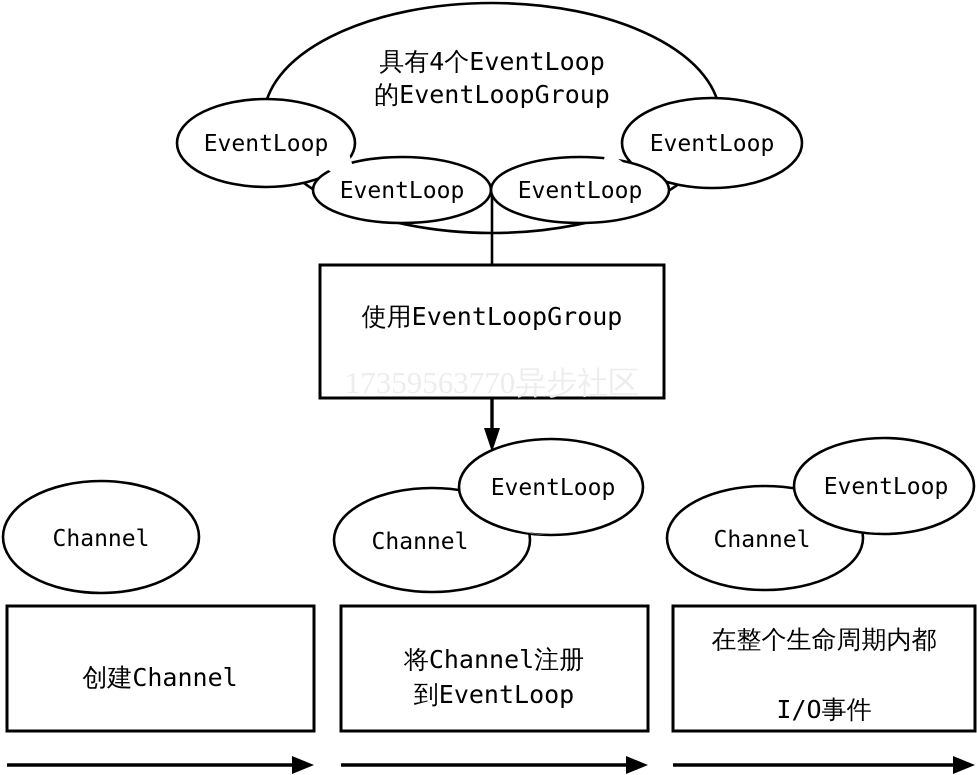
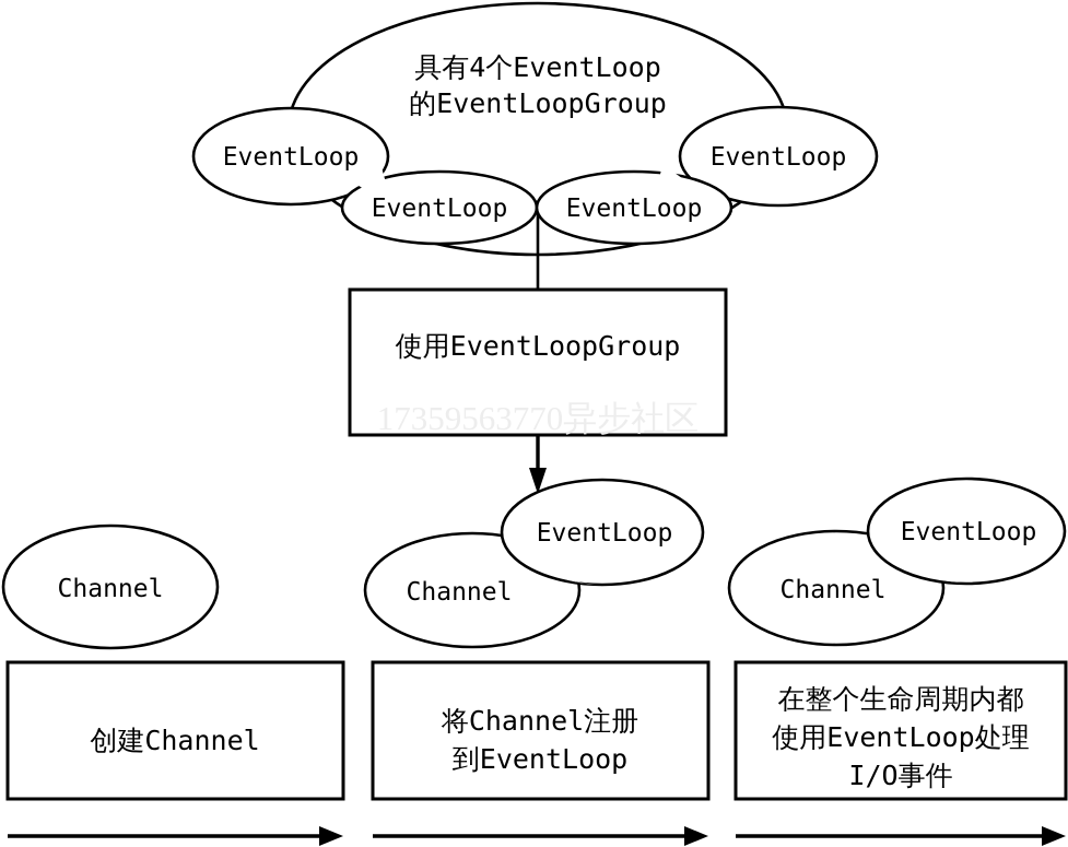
  具有4个EventLoop
  的EventLoopGroup
  EventLoop
  EventLoop
  EventLoop
  EventLoop
  使用EventLoopGroup
  17359563770异步社区
  Channel
  Channel
  EventLoop
  Channel
  EventLoop
  创建Channel
  将Channel注册
  到EventLoop
  在整个生命周期内都
+ 使用EventLoop处理
  I/O事件
